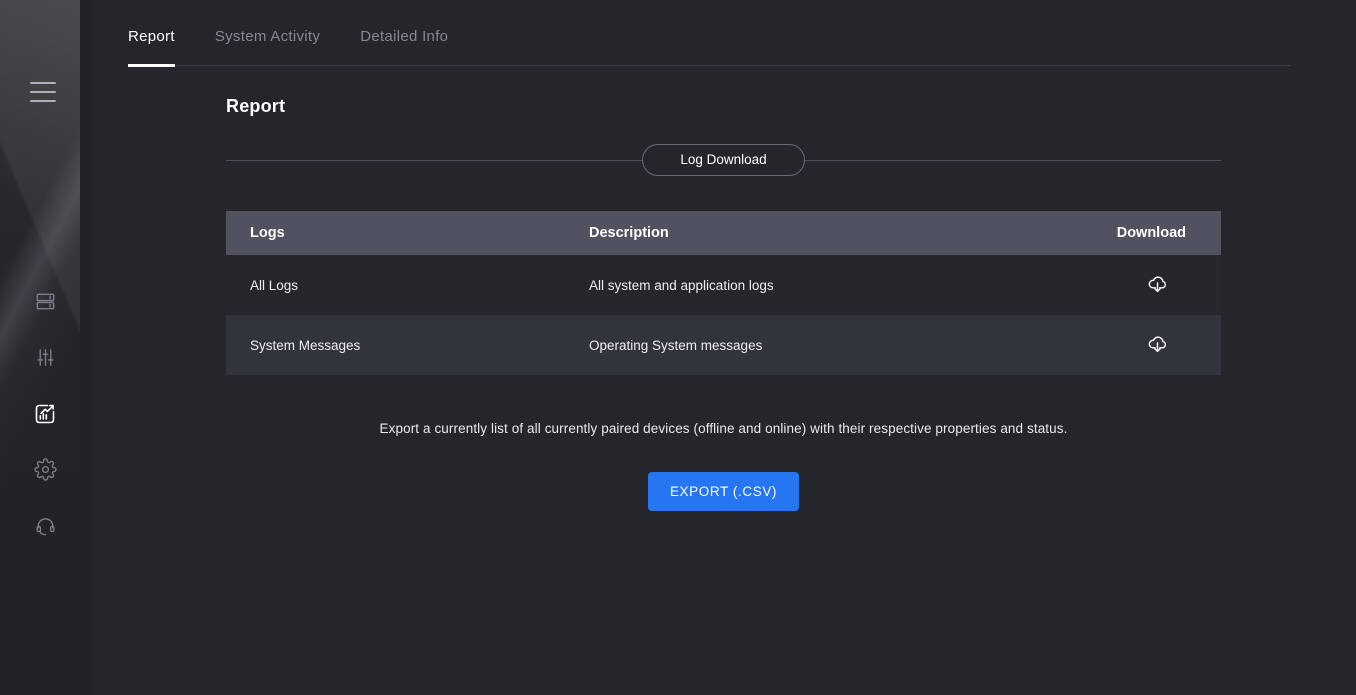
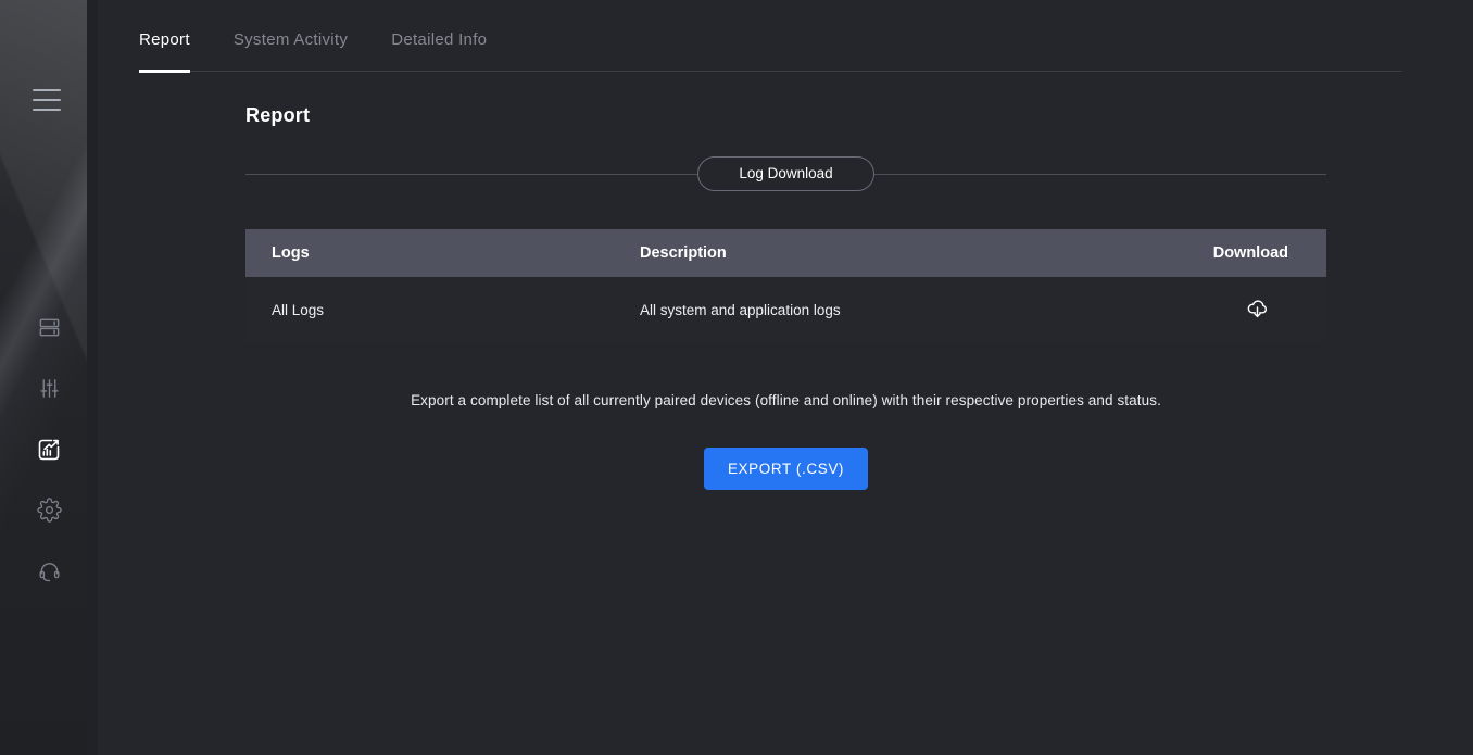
  Report
  System Activity
  Detailed Info
  Report
  Log Download
  Logs
  Description
  Download
  All Logs
  All system and application logs
- System Messages
- Operating System messages
- Export a currently list of all currently paired devices (offline and online) with their respective properties and status.
+ Export a complete list of all currently paired devices (offline and online) with their respective properties and status.
  EXPORT (.CSV)
